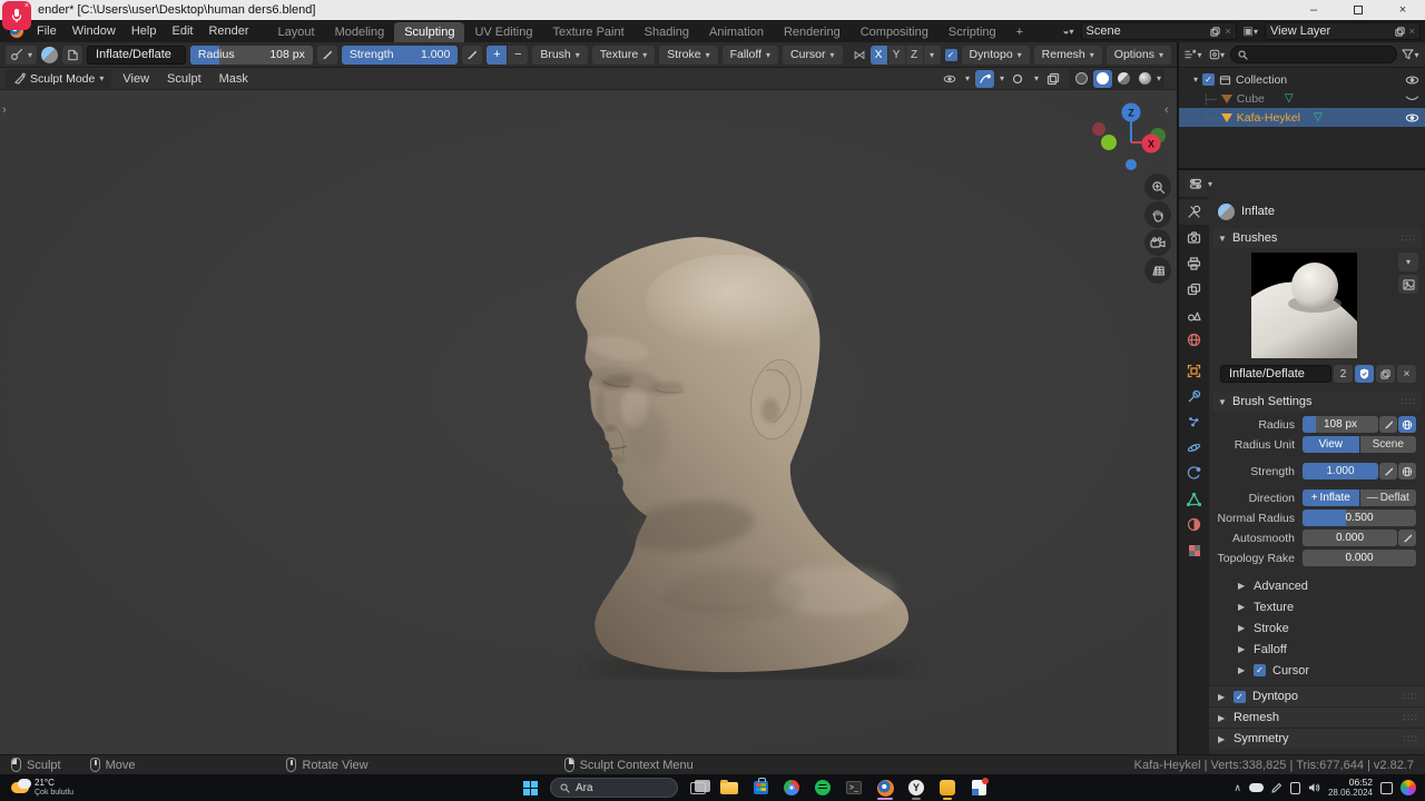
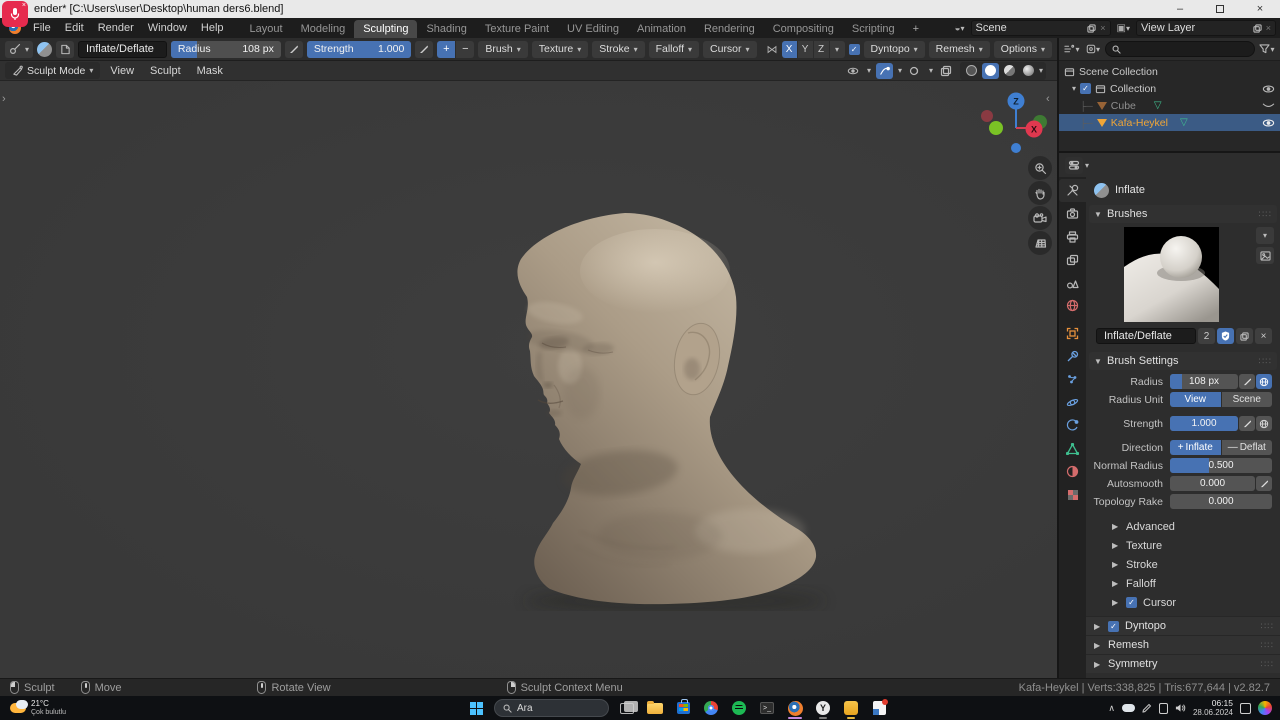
  ender* [C:\Users\user\Desktop\human ders6.blend]
  –
  ×
  File
- Window
+ Edit
- Help
+ Render
- Edit
+ Window
- Render
+ Help
  Layout
  Modeling
  Sculpting
- UV Editing
+ Shading
  Texture Paint
- Shading
+ UV Editing
  Animation
  Rendering
  Compositing
  Scripting
  +
  ◒▾
  Scene
  ×
  ▣▾
  View Layer
  ×
  ▾
  Inflate/Deflate
  Radius
  108 px
  Strength
  1.000
  +
  −
  Brush
  ▾
  Texture
  ▾
  Stroke
  ▾
  Falloff
  ▾
  Cursor
  ▾
  ⋈
  X
  Y
  Z
  ▾
  ✓
  Dyntopo
  ▾
  Remesh
  ▾
  Options
  ▾
  ▾
  ▾
  ▾
  Sculpt Mode
  ▾
  View
  Sculpt
  Mask
  ▾
  ▾
  ▾
  ▾
  ›
  ‹
  Z
  X
+ Scene Collection
  ▾
  ✓
  Collection
  ├─
  Cube
  ▽
  ├─
  Kafa-Heykel
  ▽
  ▾
  Inflate
  ▼
  Brushes
  ∷∷
  ▾
  Inflate/Deflate
  2
  ×
  ▼
  Brush Settings
  ∷∷
  Radius
  108 px
  Radius Unit
  View
  Scene
  Strength
  1.000
  Direction
  +
  Inflate
  —
  Deflat
  Normal Radius
  0.500
  Autosmooth
  0.000
  Topology Rake
  0.000
  ▶
  Advanced
  ▶
  Texture
  ▶
  Stroke
  ▶
  Falloff
  ▶
  ✓
  Cursor
  ▶
  ✓
  Dyntopo
  ∷∷
  ▶
  Remesh
  ∷∷
  ▶
  Symmetry
  ∷∷
  Sculpt
  Move
  Rotate View
  Sculpt Context Menu
  Kafa-Heykel | Verts:338,825 | Tris:677,644 | v2.82.7
  21°C
  Ara
  Y
  ∧
- 06:52
+ 06:15
  28.06.2024
